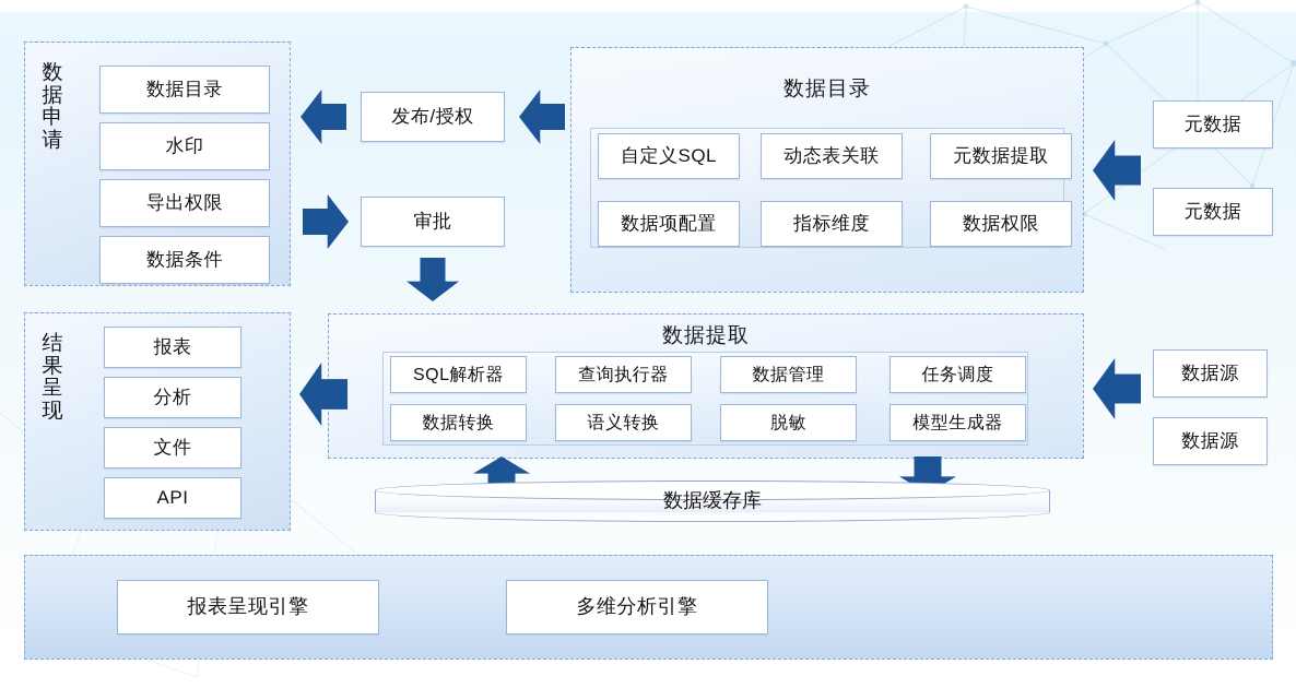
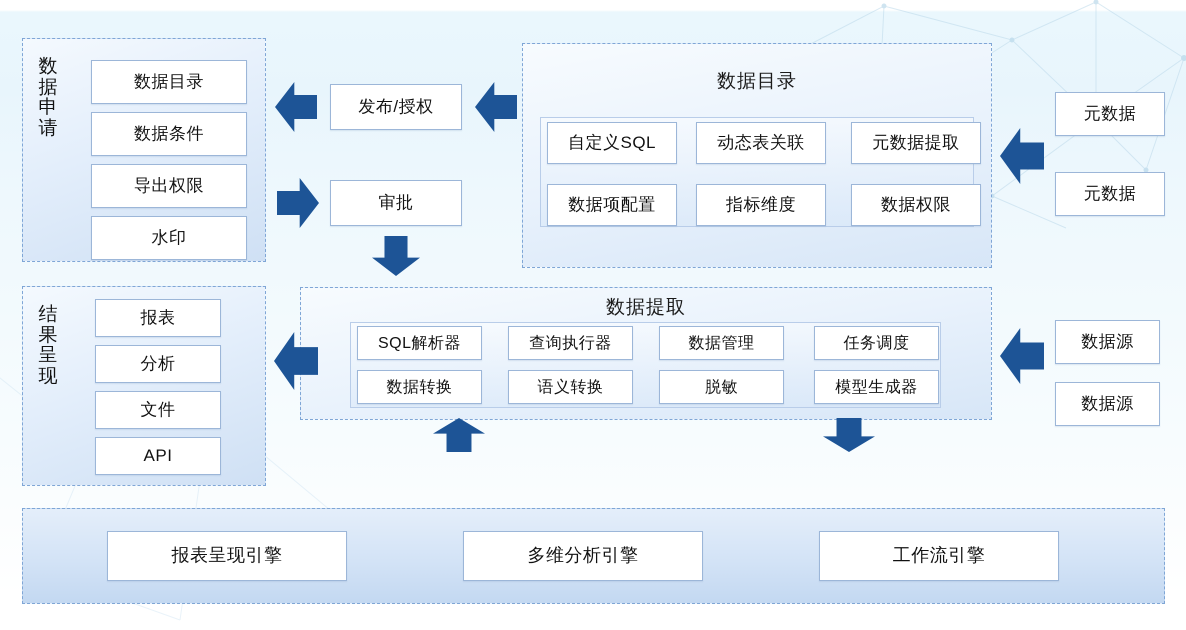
  数据申请
  数据目录
- 水印
+ 数据条件
  导出权限
- 数据条件
+ 水印
  结果呈现
  报表
  分析
  文件
  API
  发布/授权
  审批
  数据目录
  自定义SQL
  动态表关联
  元数据提取
  数据项配置
  指标维度
  数据权限
  数据提取
  SQL解析器
  查询执行器
  数据管理
  任务调度
  数据转换
  语义转换
  脱敏
  模型生成器
- 数据缓存库
  元数据
  元数据
  数据源
  数据源
  报表呈现引擎
  多维分析引擎
+ 工作流引擎
